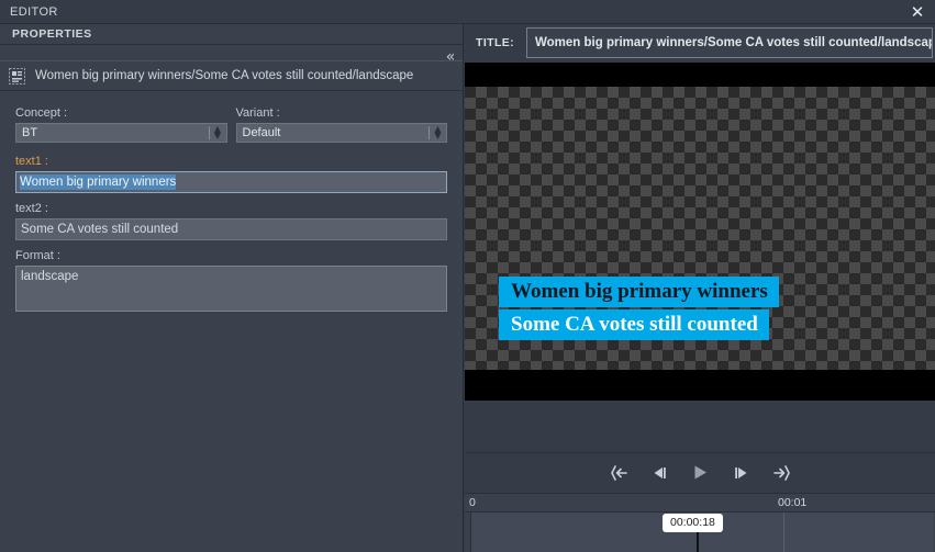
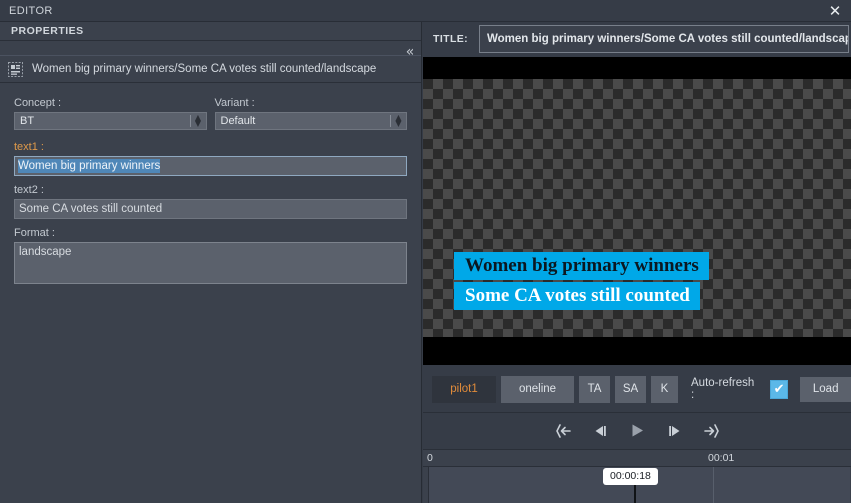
  EDITOR
  ✕
  PROPERTIES
  «
  Women big primary winners/Some CA votes still counted/landscape
  Concept :
  BT
  ▲
  ▼
  Variant :
  Default
  ▲
  ▼
  text1 :
  Women big primary winners
  text2 :
  Some CA votes still counted
  Format :
  landscape
  TITLE:
  Women big primary winners/Some CA votes still counted/landsca
  Women big primary winners
  Some CA votes still counted
+ pilot1
+ oneline
+ TA
+ SA
+ K
+ Auto-refresh :
+ ✔
+ Load
  0
  00:01
  00:00:18
